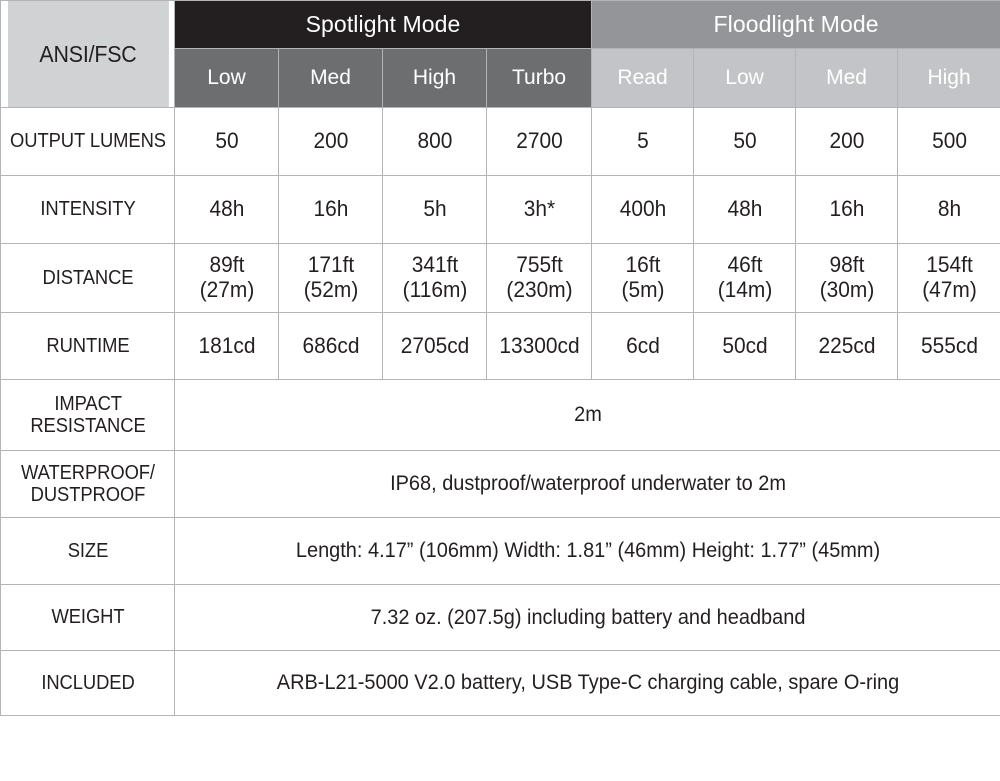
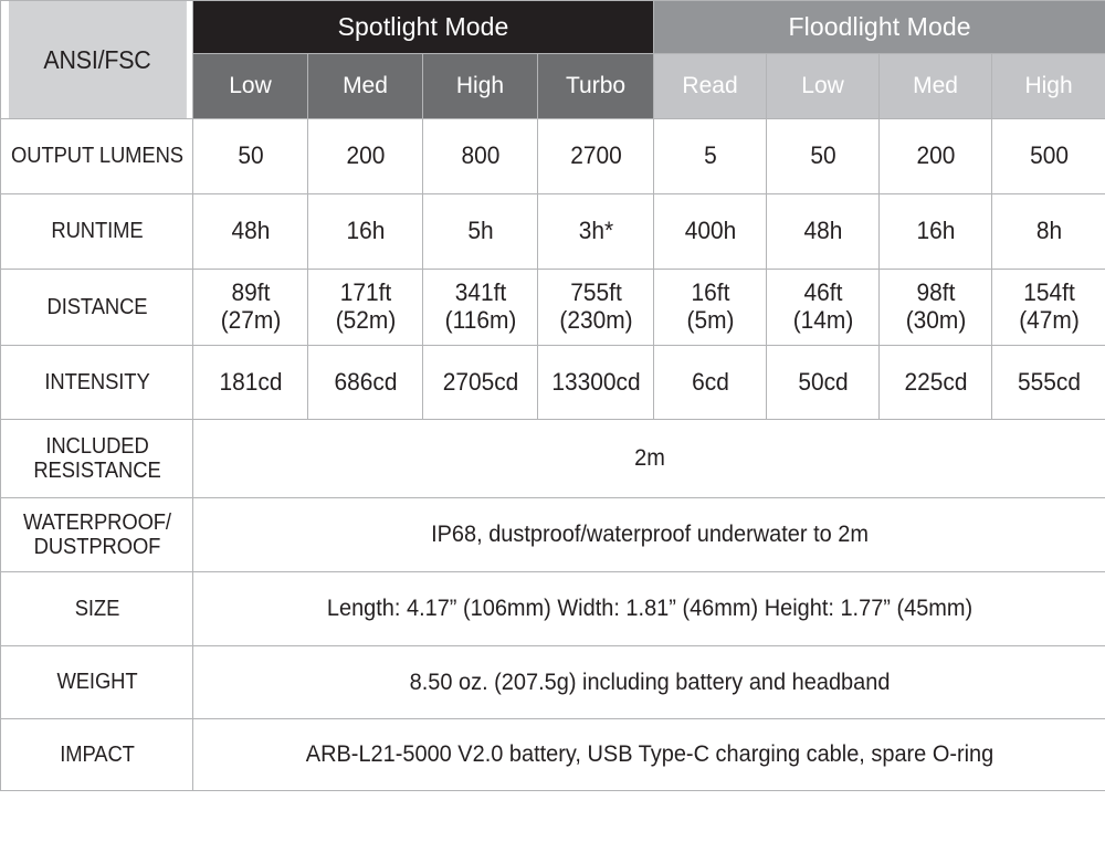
  ANSI/FSC	Spotlight Mode	Floodlight Mode
  Low	Med	High	Turbo	Read	Low	Med	High
  OUTPUT LUMENS	50	200	800	2700	5	50	200	500
- INTENSITY	48h	16h	5h	3h*	400h	48h	16h	8h
+ RUNTIME	48h	16h	5h	3h*	400h	48h	16h	8h
  DISTANCE	89ft (27m)	171ft (52m)	341ft (116m)	755ft (230m)	16ft (5m)	46ft (14m)	98ft (30m)	154ft (47m)
- RUNTIME	181cd	686cd	2705cd	13300cd	6cd	50cd	225cd	555cd
+ INTENSITY	181cd	686cd	2705cd	13300cd	6cd	50cd	225cd	555cd
- IMPACT RESISTANCE	2m
+ INCLUDED RESISTANCE	2m
  WATERPROOF/ DUSTPROOF	IP68, dustproof/waterproof underwater to 2m
  SIZE	Length: 4.17” (106mm) Width: 1.81” (46mm) Height: 1.77” (45mm)
- WEIGHT	7.32 oz. (207.5g) including battery and headband
+ WEIGHT	8.50 oz. (207.5g) including battery and headband
- INCLUDED	ARB-L21-5000 V2.0 battery, USB Type-C charging cable, spare O-ring
+ IMPACT	ARB-L21-5000 V2.0 battery, USB Type-C charging cable, spare O-ring
